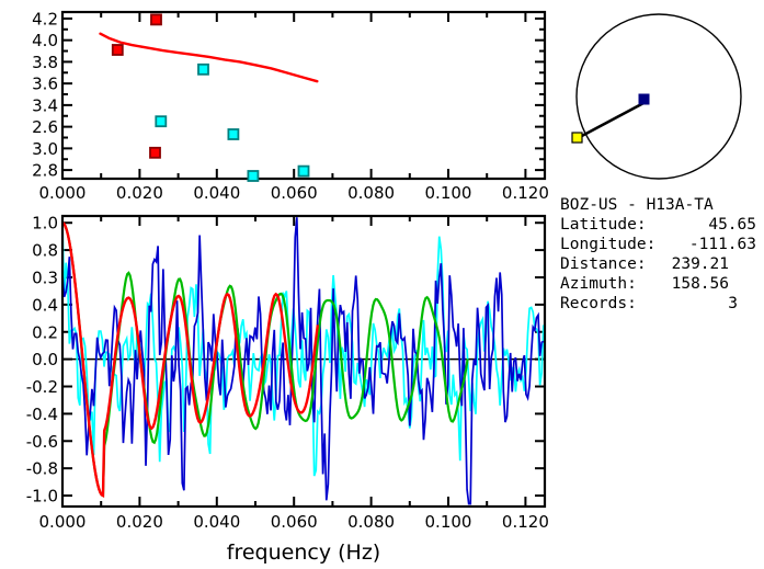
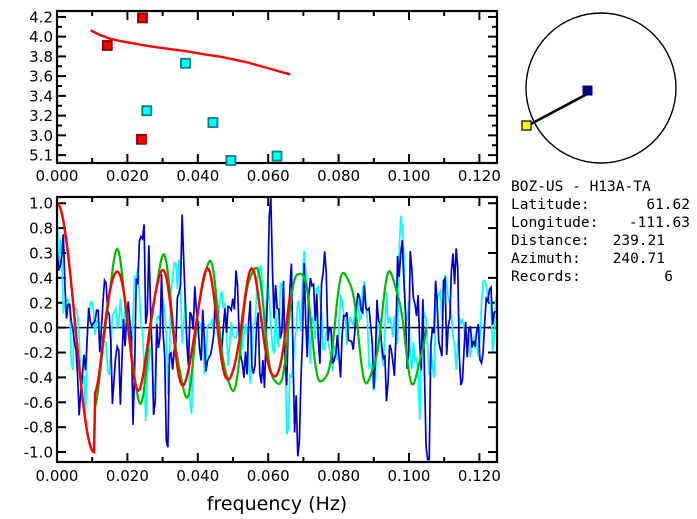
- 2.8
+ 5.1
  3.0
- 2.6
+ 3.2
  3.4
  3.6
  3.8
  4.0
  4.2
  0.000
  0.020
  0.040
  0.060
  0.080
  0.100
  0.120
  -1.0
  -0.8
  -0.6
  -0.4
  -0.2
  0.0
  0.2
  0.4
  0.3
  0.8
  1.0
  0.000
  0.020
  0.040
  0.060
  0.080
  0.100
  0.120
  frequency (Hz)
  BOZ-US - H13A-TA
  Latitude:
- 45.65
+ 61.62
  Longitude:
  -111.63
  Distance:
  239.21
  Azimuth:
- 158.56
+ 240.71
  Records:
- 3
+ 6
